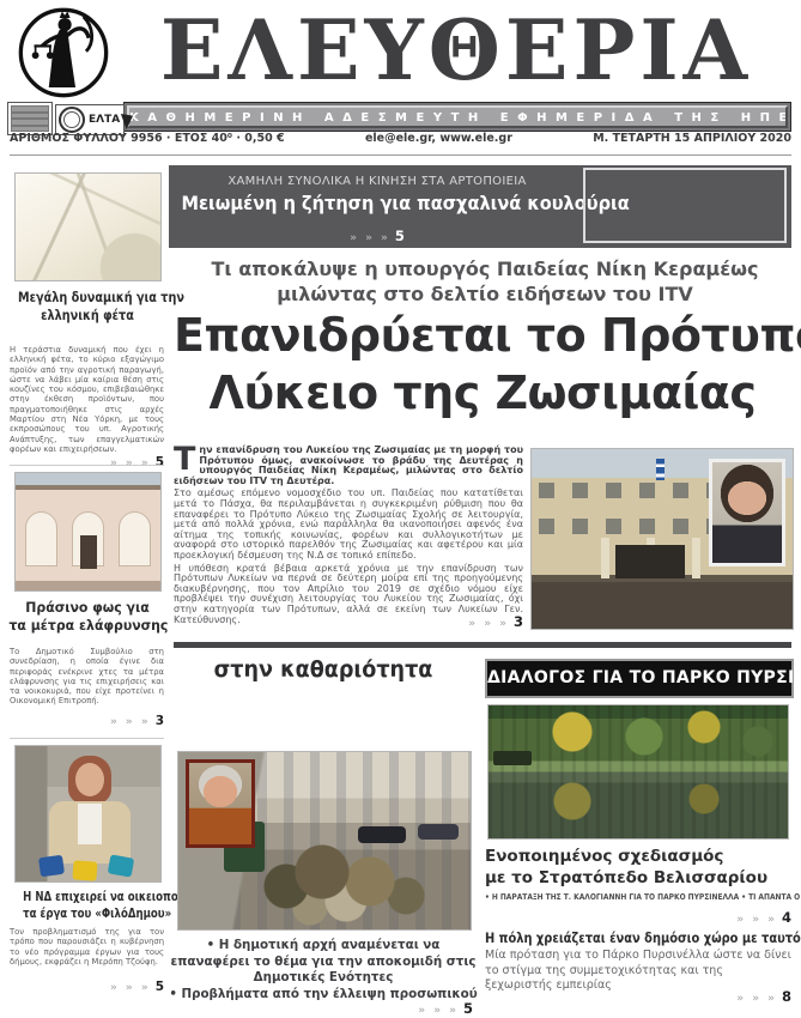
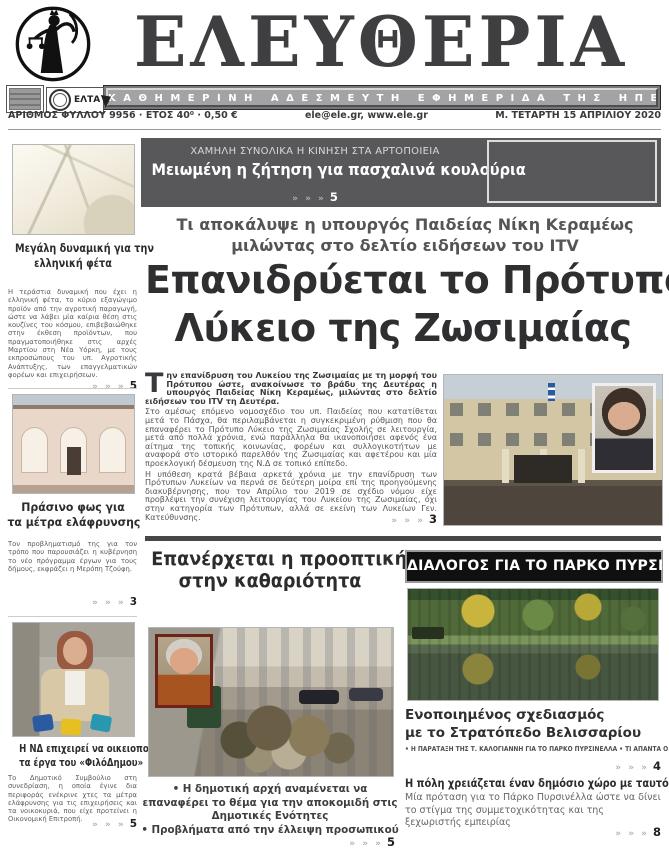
  ΕΛΕΥΘΕΡΙΑ
  ΚΑΘΗΜΕΡΙΝΗ ΑΔΕΣΜΕΥΤΗ ΕΦΗΜΕΡΙΔΑ ΤΗΣ ΗΠΕ
  ΕΛΤΑ
  ΑΡΙΘΜΟΣ ΦΥΛΛΟΥ 9956 · ΕΤΟΣ 40⁰ · 0,50 €
  ele@ele.gr, www.ele.gr
  Μ. ΤΕΤΑΡΤΗ 15 ΑΠΡΙΛΙΟΥ 2020
  ΧΑΜΗΛΗ ΣΥΝΟΛΙΚΑ Η ΚΙΝΗΣΗ ΣΤΑ ΑΡΤΟΠΟΙΕΙΑ
  Μειωμένη η ζήτηση για πασχαλινά κουλο
  » » » 5
  Μεγάλη δυναμική για τη
  ελληνική φέτα
  Η τεράστια δυναμική που έχει η ελληνική φέτα, το κύριο εξαγώγιμο προϊόν από την αγροτική παραγωγή, ώστε να λάβει μία καίρια θέση στις κουζίνες του κόσμου, επιβεβαιώθηκε στην έκθεση προϊόντων, που πραγματοποιήθηκε στις αρχές Μαρτίου στη Νέα Υόρκη, με τους εκπροσώπους του υπ. Αγροτικής Ανάπτυξης, των επαγγελματικών φορέων και επιχειρήσεων.
  » » » 5
  Πράσινο φως για
  τα μέτρα ελάφρυνσης
- Το Δημοτικό Συμβούλιο στη συνεδρίαση, η οποία έγινε δια περιφοράς ενέκρινε χτες τα μέτρα ελάφρυνσης για τις επιχειρήσεις και τα νοικοκυριά, που είχε προτείνει η Οικονομική Επιτροπή.
+ Τον προβληματισμό της για τον τρόπο που παρουσιάζει η κυβέρνηση το νέο πρόγραμμα έργων για τους δήμους, εκφράζει η Μερόπη Τζούφη.
  » » » 3
  Η ΝΔ επιχειρεί να οικειοπο
  τα έργα του «ΦιλόΔημου»
- Τον προβληματισμό της για τον τρόπο που παρουσιάζει η κυβέρνηση το νέο πρόγραμμα έργων για τους δήμους, εκφράζει η Μερόπη Τζούφη.
+ Το Δημοτικό Συμβούλιο στη συνεδρίαση, η οποία έγινε δια περιφοράς ενέκρινε χτες τα μέτρα ελάφρυνσης για τις επιχειρήσεις και τα νοικοκυριά, που είχε προτείνει η Οικονομική Επιτροπή.
  » » » 5
  Τι αποκάλυψε η υπουργός Παιδείας Νίκη Κεραμέως
  μιλώντας στο δελτίο ειδήσεων του ITV
  Επανιδρύεται το Πρότυπ
  Λύκειο της Ζωσιμαίας
  Τ
- ην επανίδρυση του Λυκείου της Ζωσιμαίας με τη μορφή του Πρότυπου όμως, ανακοίνωσε το βράδυ της Δευτέρας η υπουργός Παιδείας Νίκη Κεραμέως, μιλώντας στο δελτίο ειδήσεων του ITV τη Δευτέρα.
+ ην επανίδρυση του Λυκείου της Ζωσιμαίας με τη μορφή του Πρότυπου ώστε, ανακοίνωσε το βράδυ της Δευτέρας η υπουργός Παιδείας Νίκη Κεραμέως, μιλώντας στο δελτίο ειδήσεων του ITV τη Δευτέρα.
  Στο αμέσως επόμενο νομοσχέδιο του υπ. Παιδείας που κατατίθεται μετά το Πάσχα, θα περιλαμβάνεται η συγκεκριμένη ρύθμιση που θα επαναφέρει το Πρότυπο Λύκειο της Ζωσιμαίας Σχολής σε λειτουργία, μετά από πολλά χρόνια, ενώ παράλληλα θα ικανοποιήσει αφενός ένα αίτημα της τοπικής κοινωνίας, φορέων και συλλογικοτήτων με αναφορά στο ιστορικό παρελθόν της Ζωσιμαίας και αφετέρου και μία προεκλογική δέσμευση της Ν.Δ σε τοπικό επίπεδο.
  Η υπόθεση κρατά βέβαια αρκετά χρόνια με την επανίδρυση των Πρότυπων Λυκείων να περνά σε δεύτερη μοίρα επί της προηγούμενης διακυβέρνησης, που τον Απρίλιο του 2019 σε σχέδιο νόμου είχε προβλέψει την συνέχιση λειτουργίας του Λυκείου της Ζωσιμαίας, όχι στην κατηγορία των Πρότυπων, αλλά σε εκείνη των Λυκείων Γεν. Κατεύθυνσης.
  » » » 3
+ Επανέρχεται η προοπτική
  στην καθαριότητα
  Η δημοτική αρχή αναμένεται να επαναφέρει το θέμα για την αποκομιδή στις Δημοτικές Ενότητες
  Προβλήματα από την έλλειψη προσωπικού
  » » » 5
  ΔΙΑΛΟΓΟΣ ΓΙΑ ΤΟ ΠΑΡΚΟ ΠΥΡΣΙ
  Ενοποιημένος σχεδιασμός
  με το Στρατόπεδο Βελισσαρίου
  • Η ΠΑΡΑΤΑΞΗ ΤΗΣ Τ. ΚΑΛΟΓΙΑΝΝΗ ΓΙΑ ΤΟ ΠΑΡΚΟ ΠΥΡΣΙΝΕΛΛΑ • ΤΙ ΑΠΑΝΤΑ Ο
  » » » 4
  Η πόλη χρειάζεται έναν δημόσιο χώρο με ταυτό
  Μία πρόταση για το Πάρκο Πυρσινέλλα ώστε να δίνει το στίγμα της συμμετοχικότητας και της ξεχωριστής εμπειρίας
  » » » 8
